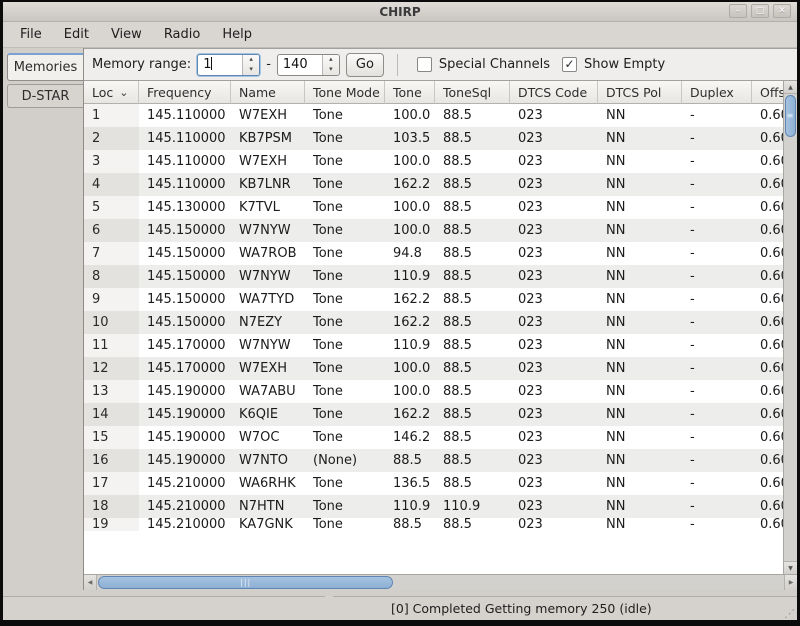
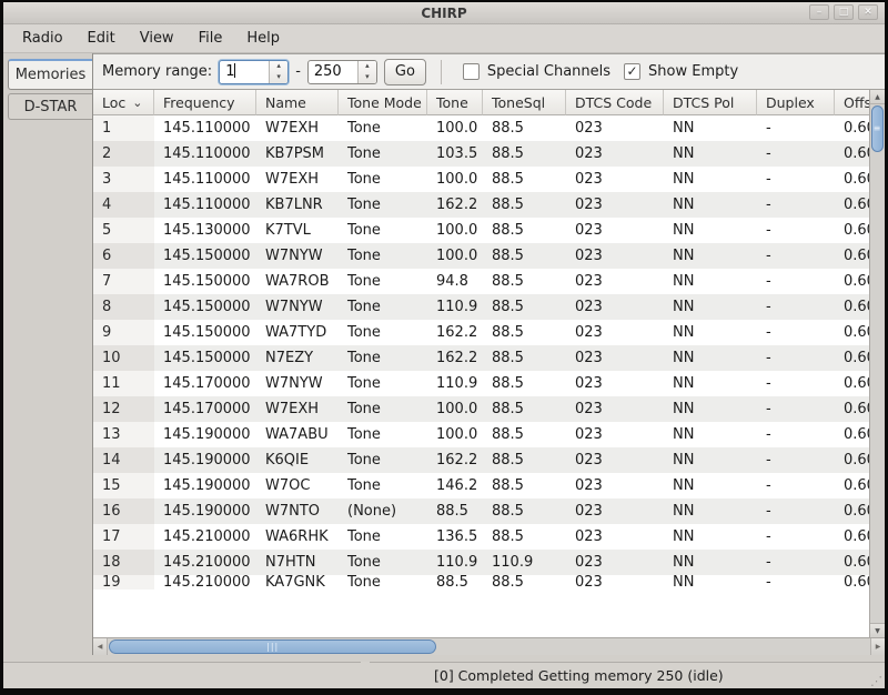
  CHIRP
  –
  □
  ✕
- File
+ Radio
  Edit
  View
- Radio
+ File
  Help
  Memories
  D-STAR
  Memory range:
  1
  ▴
  ▾
  -
- 140
+ 250
  ▴
  ▾
  Go
  Special Channels
  ✓
  Show Empty
  Loc
  ⌄
  Frequency
  Name
  Tone Mode
  Tone
  ToneSql
  DTCS Code
  DTCS Pol
  Duplex
  1
  145.110000
  W7EXH
  Tone
  100.0
  88.5
  023
  NN
  -
  2
  145.110000
  KB7PSM
  Tone
  103.5
  88.5
  023
  NN
  -
  3
  145.110000
  W7EXH
  Tone
  100.0
  88.5
  023
  NN
  -
  4
  145.110000
  KB7LNR
  Tone
  162.2
  88.5
  023
  NN
  -
  5
  145.130000
  K7TVL
  Tone
  100.0
  88.5
  023
  NN
  -
  6
  145.150000
  W7NYW
  Tone
  100.0
  88.5
  023
  NN
  -
  7
  145.150000
  WA7ROB
  Tone
  94.8
  88.5
  023
  NN
  -
  8
  145.150000
  W7NYW
  Tone
  110.9
  88.5
  023
  NN
  -
  9
  145.150000
  WA7TYD
  Tone
  162.2
  88.5
  023
  NN
  -
  10
  145.150000
  N7EZY
  Tone
  162.2
  88.5
  023
  NN
  -
  11
  145.170000
  W7NYW
  Tone
  110.9
  88.5
  023
  NN
  -
  12
  145.170000
  W7EXH
  Tone
  100.0
  88.5
  023
  NN
  -
  13
  145.190000
  WA7ABU
  Tone
  100.0
  88.5
  023
  NN
  -
  14
  145.190000
  K6QIE
  Tone
  162.2
  88.5
  023
  NN
  -
  15
  145.190000
  W7OC
  Tone
  146.2
  88.5
  023
  NN
  -
  16
  145.190000
  W7NTO
  (None)
  88.5
  88.5
  023
  NN
  -
  17
  145.210000
  WA6RHK
  Tone
  136.5
  88.5
  023
  NN
  -
  18
  145.210000
  N7HTN
  Tone
  110.9
  110.9
  023
  NN
  -
  19
  145.210000
  KA7GNK
  Tone
  88.5
  88.5
  023
  NN
  -
  ≡
  |||
  [0] Completed Getting memory 250 (idle)
  ⋰
